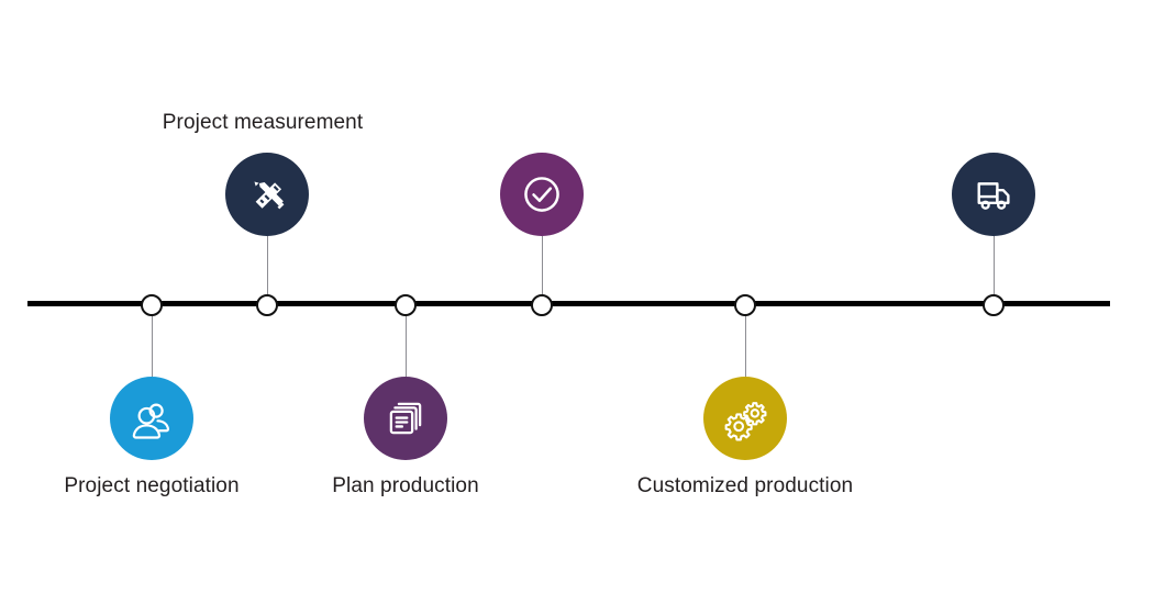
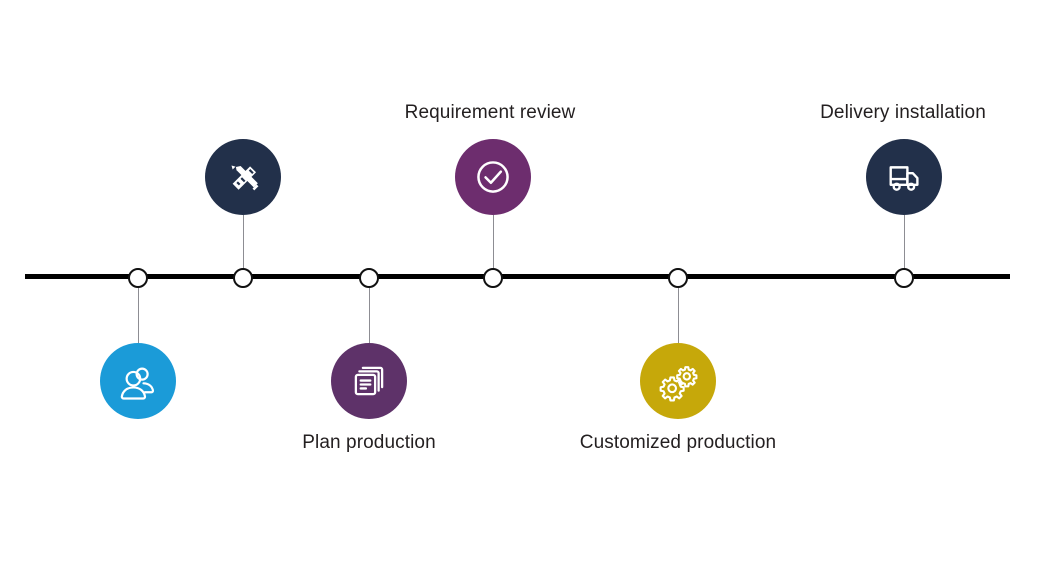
- Project negotiation
- Project measurement
  Plan production
+ Requirement review
  Customized production
+ Delivery installation
